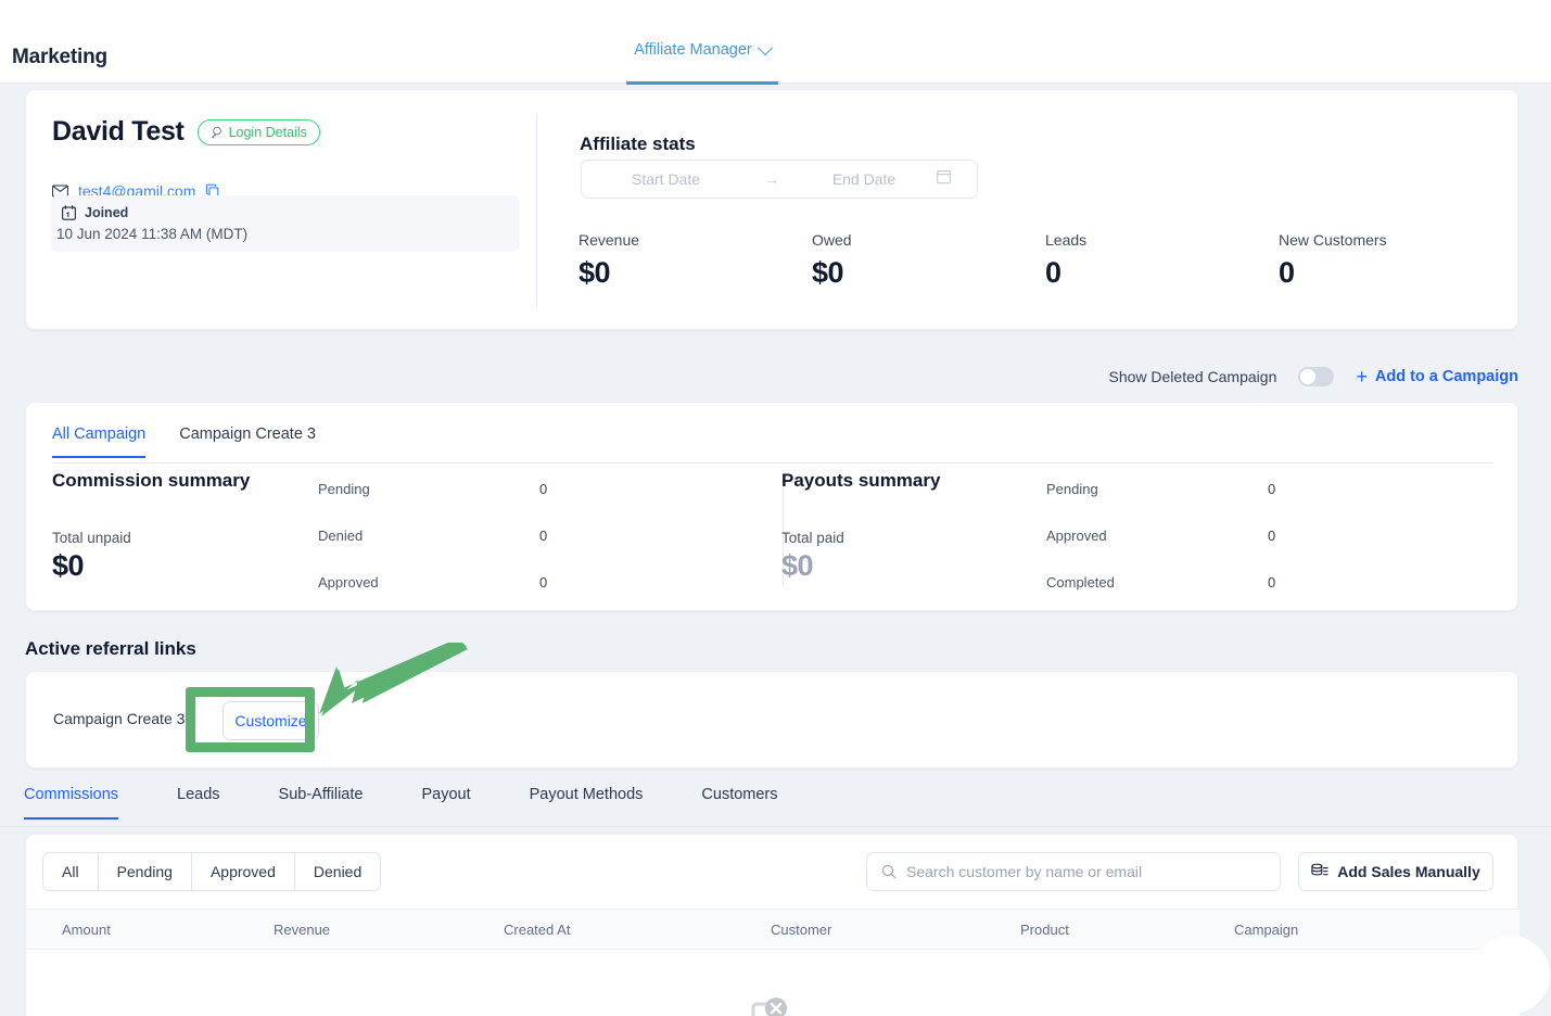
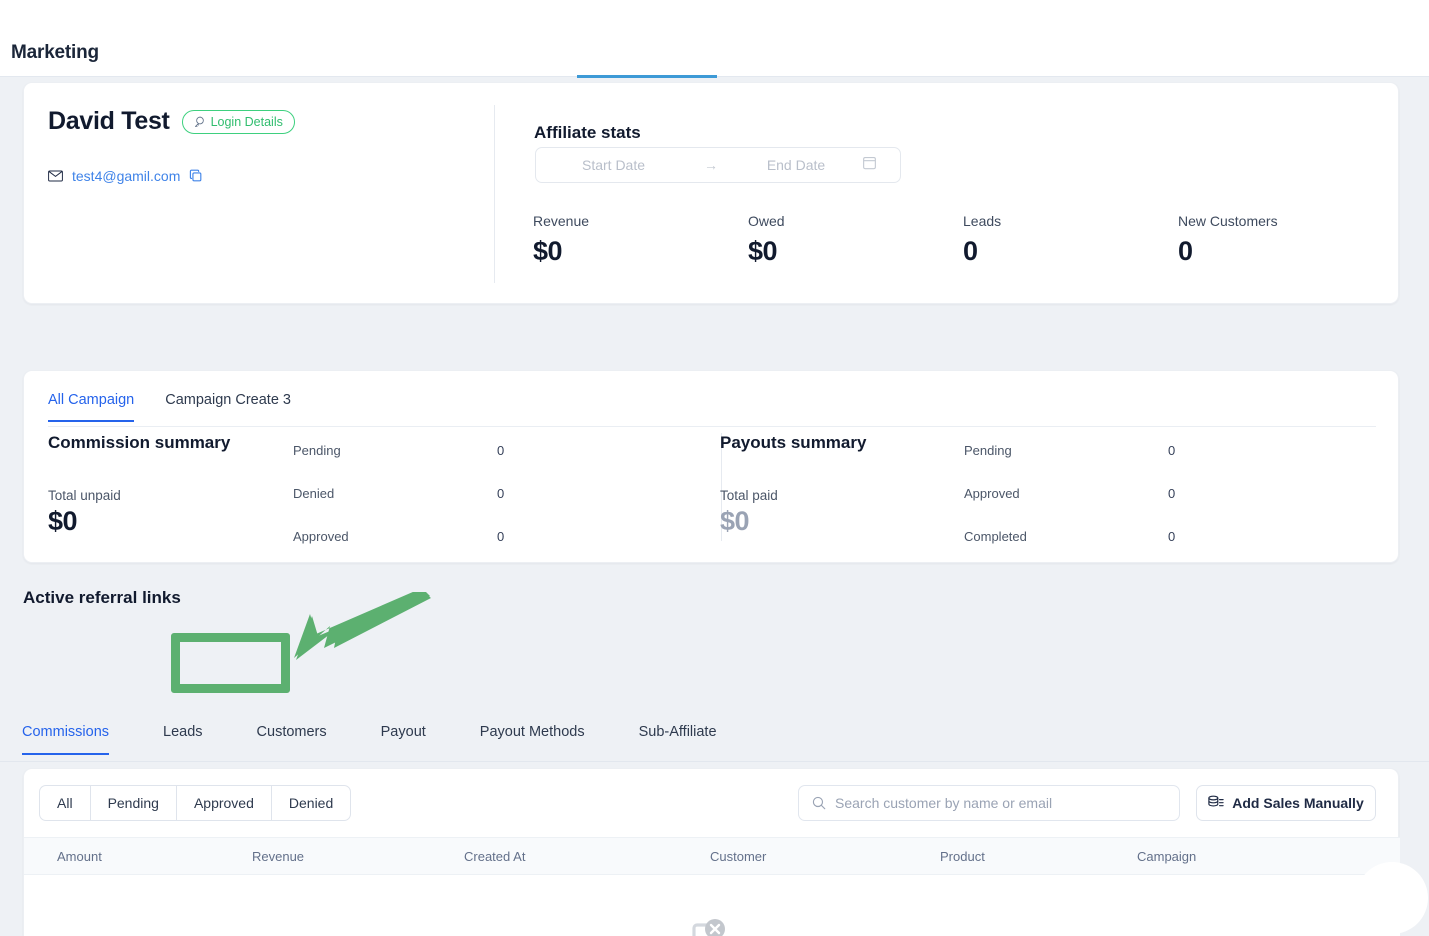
  Marketing
- Affiliate Manager
  David Test
  Login Details
  test4@gamil.com
- Joined
- 10 Jun 2024 11:38 AM (MDT)
  Affiliate stats
  Start Date
  →
  End Date
  Revenue
  $0
  Owed
  $0
  Leads
  0
  New Customers
  0
- Show Deleted Campaign
- +
- Add to a Campaign
  All Campaign
  Campaign Create 3
  Commission summary
  Total unpaid
  $0
  Pending
  0
  Denied
  0
  Approved
  0
  Payouts summary
  Total paid
  $0
  Pending
  0
  Approved
  0
  Completed
  0
  Active referral links
- Campaign Create 3:
- Customize
  Commissions
  Leads
- Sub-Affiliate
+ Customers
  Payout
  Payout Methods
- Customers
+ Sub-Affiliate
  All
  Pending
  Approved
  Denied
  Search customer by name or email
  Add Sales Manually
  Amount
  Revenue
  Created At
  Customer
  Product
  Campaign
